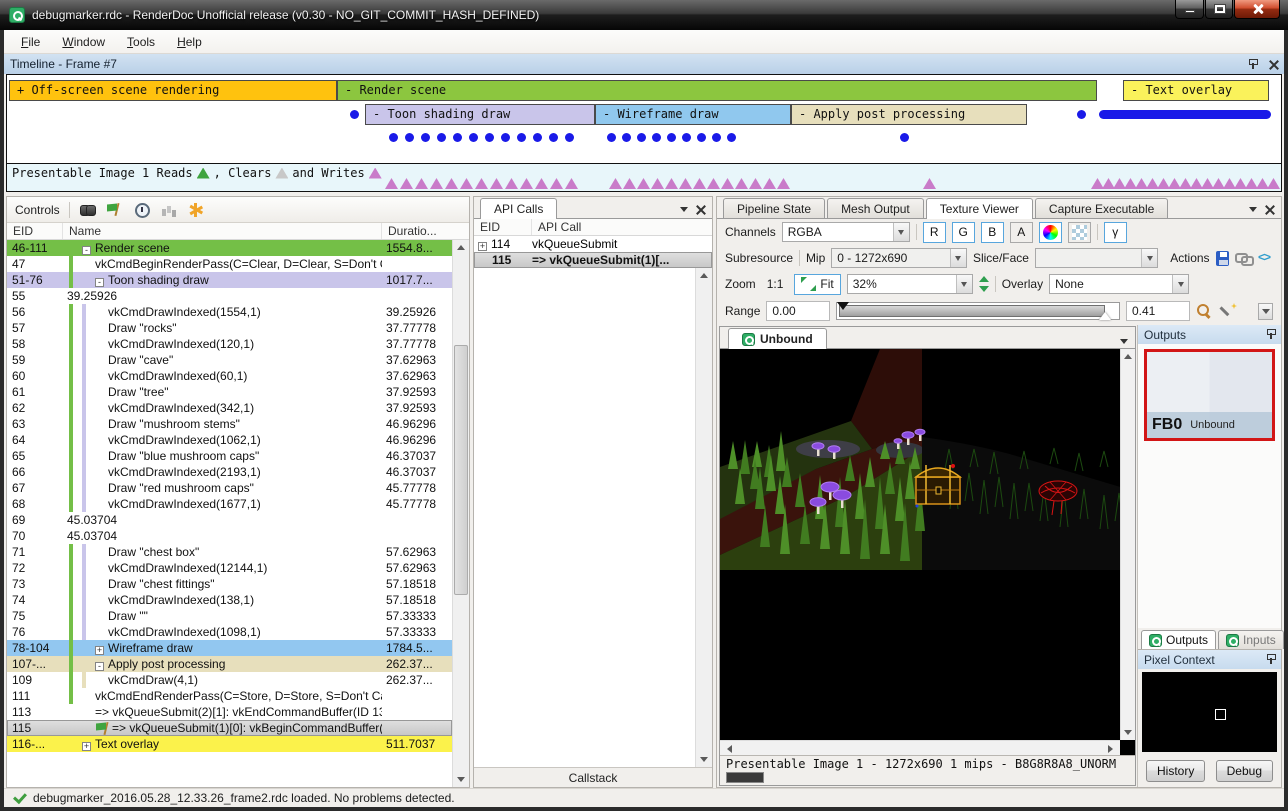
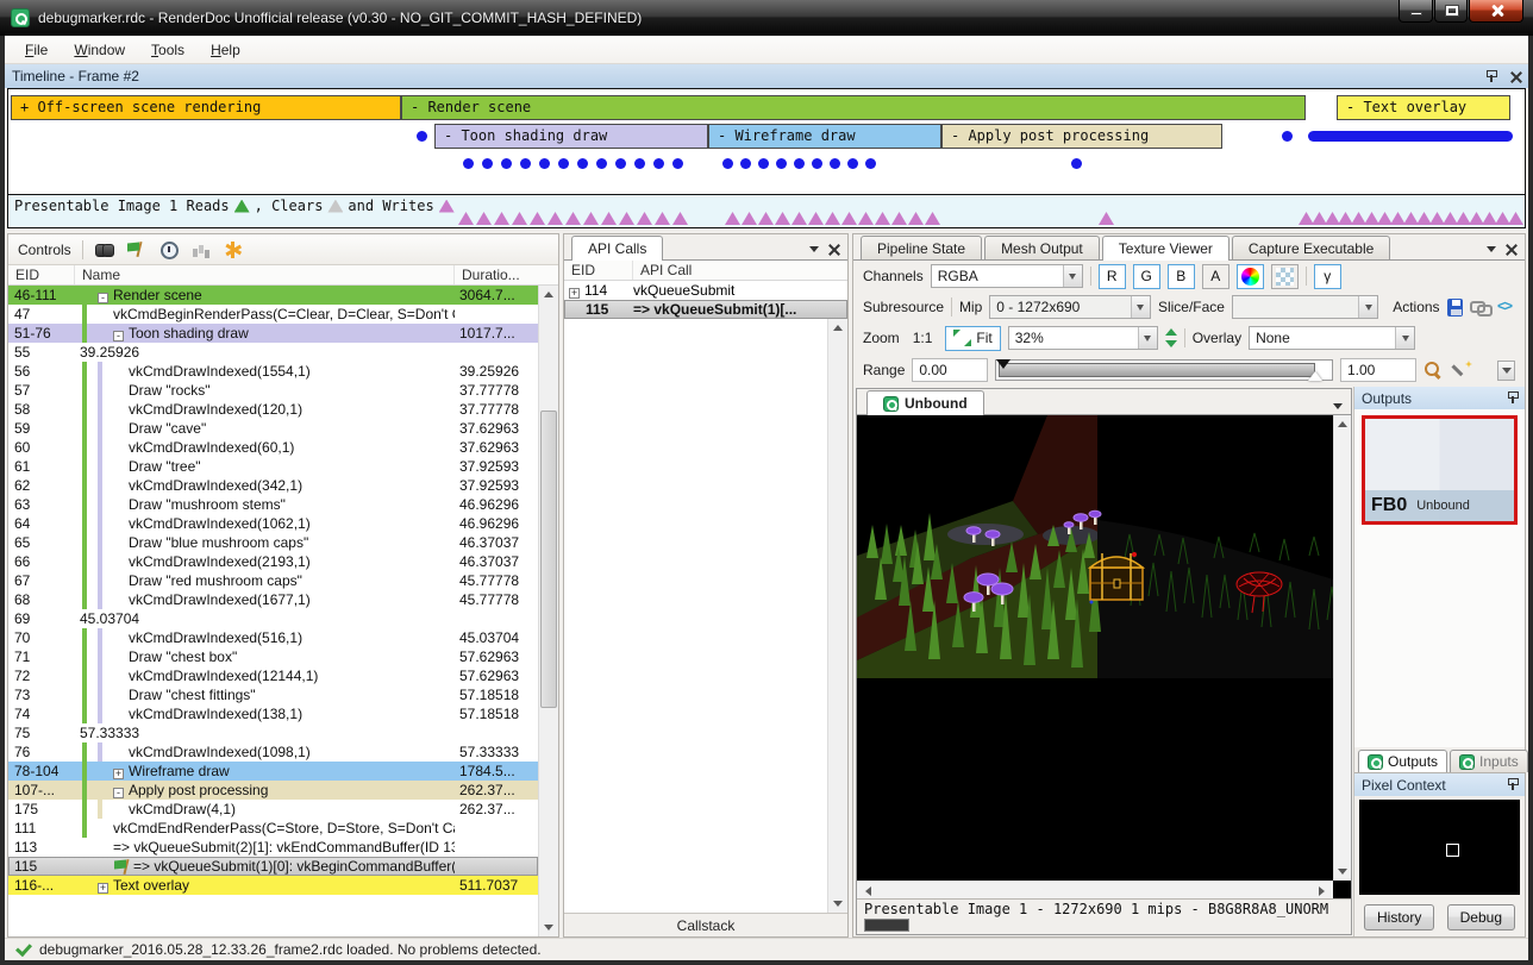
  debugmarker.rdc - RenderDoc Unofficial release (v0.30 - NO_GIT_COMMIT_HASH_DEFINED)
  File
  Window
  Tools
  Help
- Timeline - Frame #7
+ Timeline - Frame #2
  Presentable Image 1 Reads
  , Clears
  and Writes
  + Off-screen scene rendering
  - Render scene
  - Text overlay
  - Toon shading draw
  - Wireframe draw
  - Apply post processing
  Controls
  EID
  Name
  Duratio...
  46-111
  - Render scene
- 1554.8...
+ 3064.7...
  47
  vkCmdBeginRenderPass(C=Clear, D=Clear, S=Don't
  51-76
  - Toon shading draw
  1017.7...
  55
  39.25926
  56
  vkCmdDrawIndexed(1554,1)
  39.25926
  57
  Draw "rocks"
  37.77778
  58
  vkCmdDrawIndexed(120,1)
  37.77778
  59
  Draw "cave"
  37.62963
  60
  vkCmdDrawIndexed(60,1)
  37.62963
  61
  Draw "tree"
  37.92593
  62
  vkCmdDrawIndexed(342,1)
  37.92593
  63
  Draw "mushroom stems"
  46.96296
  64
  vkCmdDrawIndexed(1062,1)
  46.96296
  65
  Draw "blue mushroom caps"
  46.37037
  66
  vkCmdDrawIndexed(2193,1)
  46.37037
  67
  Draw "red mushroom caps"
  45.77778
  68
  vkCmdDrawIndexed(1677,1)
  45.77778
  69
  45.03704
  70
+ vkCmdDrawIndexed(516,1)
  45.03704
  71
  Draw "chest box"
  57.62963
  72
  vkCmdDrawIndexed(12144,1)
  57.62963
  73
  Draw "chest fittings"
  57.18518
  74
  vkCmdDrawIndexed(138,1)
  57.18518
  75
- Draw ""
  57.33333
  76
  vkCmdDrawIndexed(1098,1)
  57.33333
  78-104
  + Wireframe draw
  1784.5...
  107-...
  - Apply post processing
  262.37...
- 109
+ 175
  vkCmdDraw(4,1)
  262.37...
  111
  vkCmdEndRenderPass(C=Store, D=Store, S=Don't C
  113
  => vkQueueSubmit(2)[1]: vkEndCommandBuffer(ID 1
  115
  => vkQueueSubmit(1)[0]: vkBeginCommandBuffer(
  116-...
  + Text overlay
  511.7037
  API Calls
  EID
  API Call
  + 114
  vkQueueSubmit
  115
  => vkQueueSubmit(1)[...
  Callstack
  Pipeline State
  Mesh Output
  Texture Viewer
  Capture Executable
  Channels
  RGBA
  R
  G
  B
  A
  γ
  Subresource
  Mip
  0 - 1272x690
  Slice/Face
  Actions
  Zoom
  1:1
  Fit
  32%
  Overlay
  None
  Range
  0.00
- 0.41
+ 1.00
  Unbound
  Presentable Image 1 - 1272x690 1 mips - B8G8R8A8_UNORM
  Outputs
  FB0
  Unbound
  Outputs
  Inputs
  Pixel Context
  History
  Debug
  debugmarker_2016.05.28_12.33.26_frame2.rdc loaded. No problems detected.
